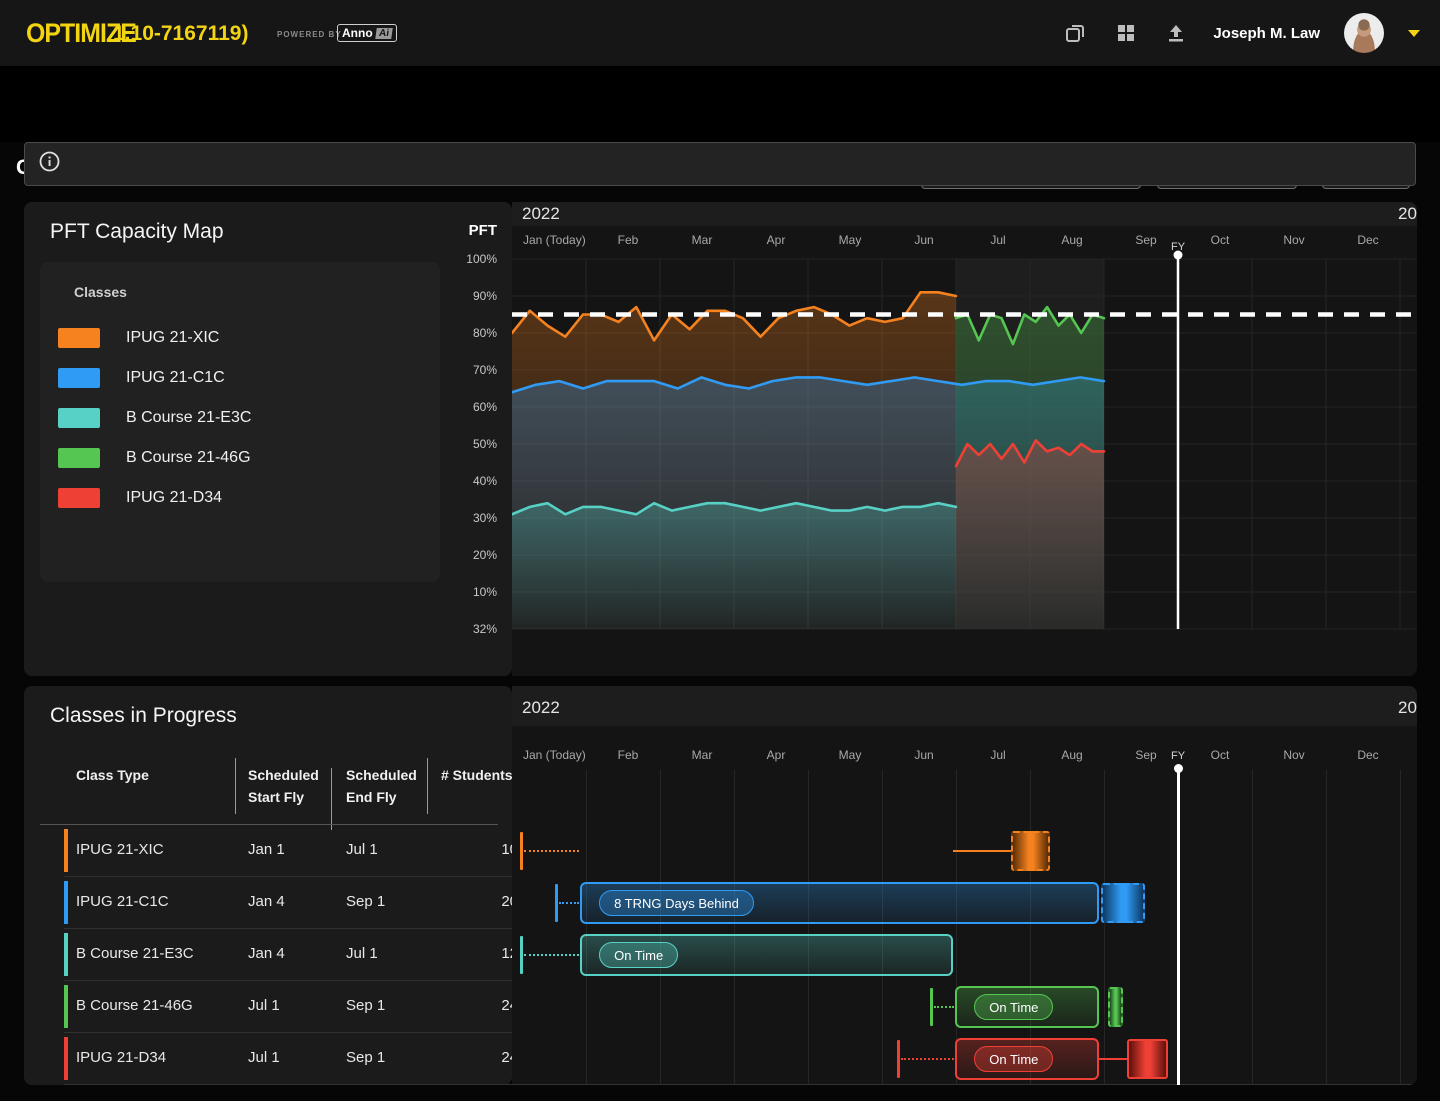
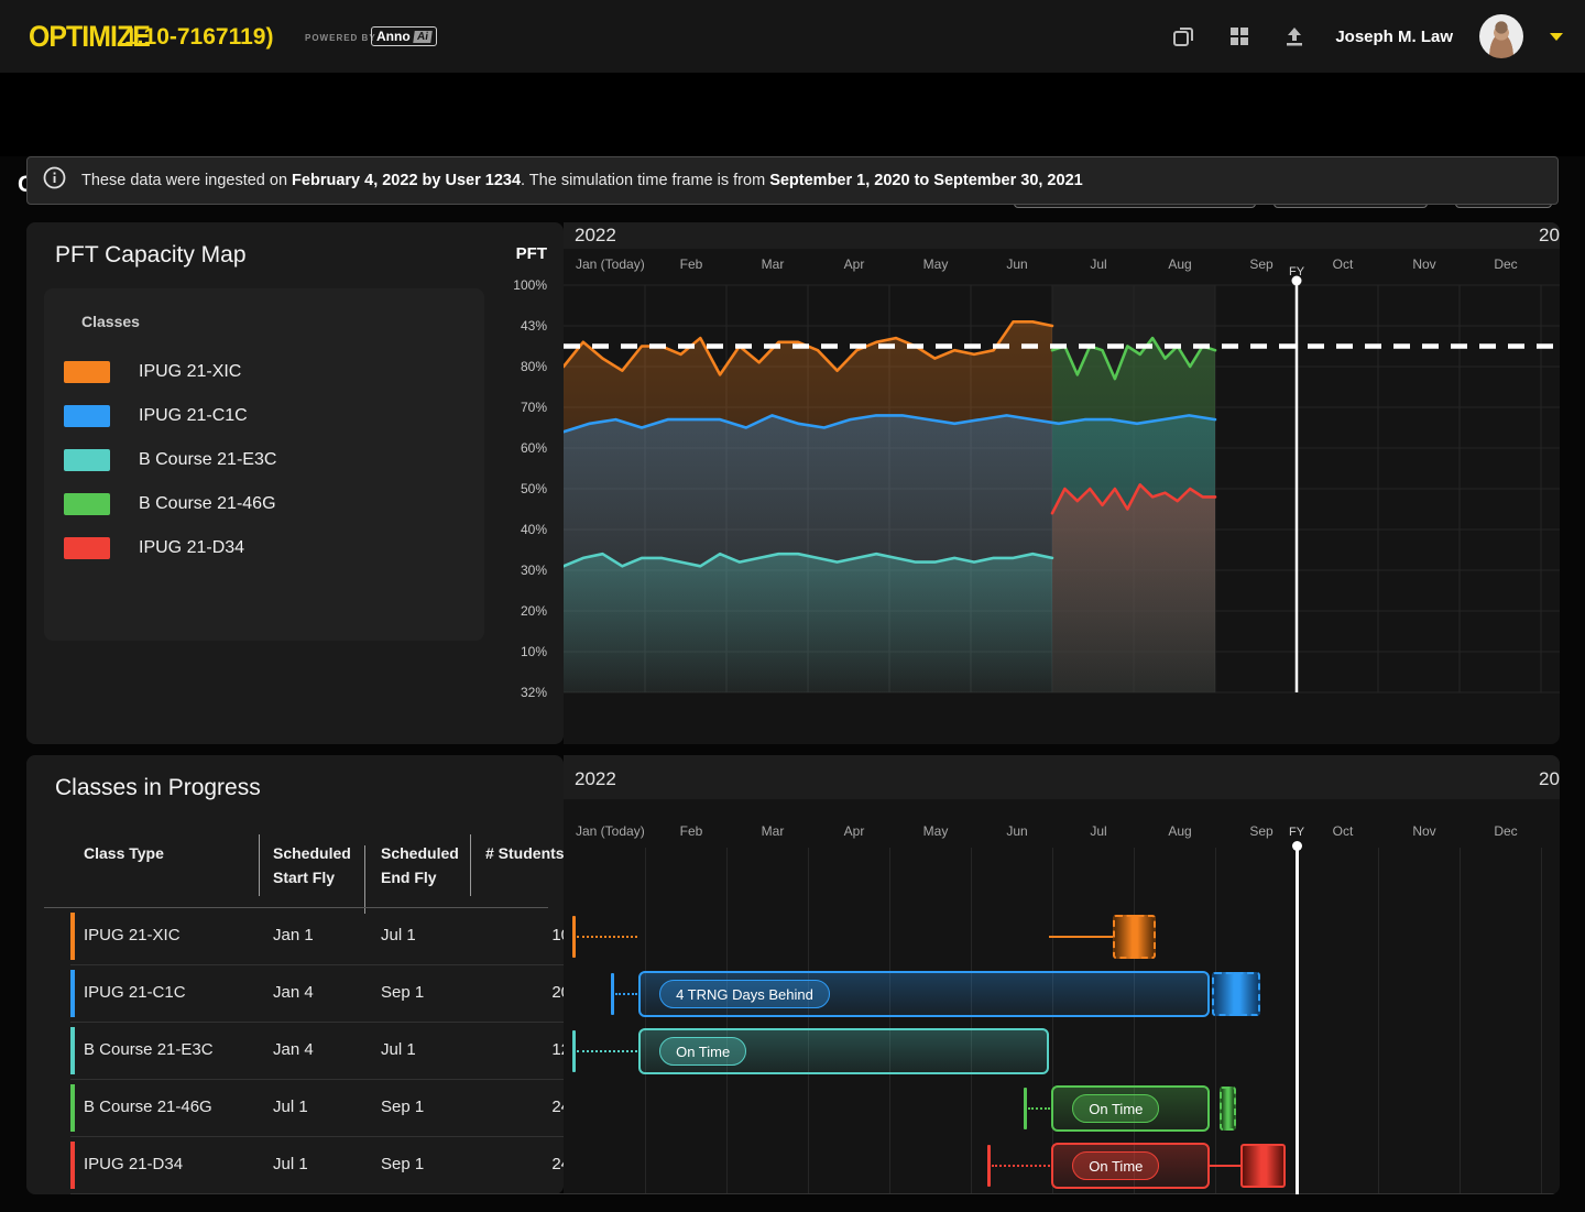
  OPTIMIZE
  1.10-7167119)
  POWERED BY
  Anno
  Joseph M. Law
+ These data were ingested on February 4, 2022 by User 1234. The simulation time frame is from September 1, 2020 to September 30, 2021
  PFT Capacity Map
  Classes
  IPUG 21-XIC
  IPUG 21-C1C
  B Course 21-E3C
  B Course 21-46G
  IPUG 21-D34
  PFT
  100%
- 90%
+ 43%
  80%
  70%
  60%
  50%
  40%
  30%
  20%
  10%
  32%
  2022
  20
  Jan (Today)
  Feb
  Mar
  Apr
  May
  Jun
  Jul
  Aug
  Sep
  Oct
  Nov
  Dec
  FY
  Classes in Progress
  Class Type
  Scheduled Start Fly
  Scheduled End Fly
  # Students
  IPUG 21-XIC
  Jan 1
  Jul 1
  IPUG 21-C1C
  Jan 4
  Sep 1
  B Course 21-E3C
  Jan 4
  Jul 1
  B Course 21-46G
  Jul 1
  Sep 1
  IPUG 21-D34
  Jul 1
  Sep 1
  2022
  20
  Jan (Today)
  Feb
  Mar
  Apr
  May
  Jun
  Jul
  Aug
  Sep
  Oct
  Nov
  Dec
  FY
- 8 TRNG Days Behind
+ 4 TRNG Days Behind
  On Time
  On Time
  On Time
